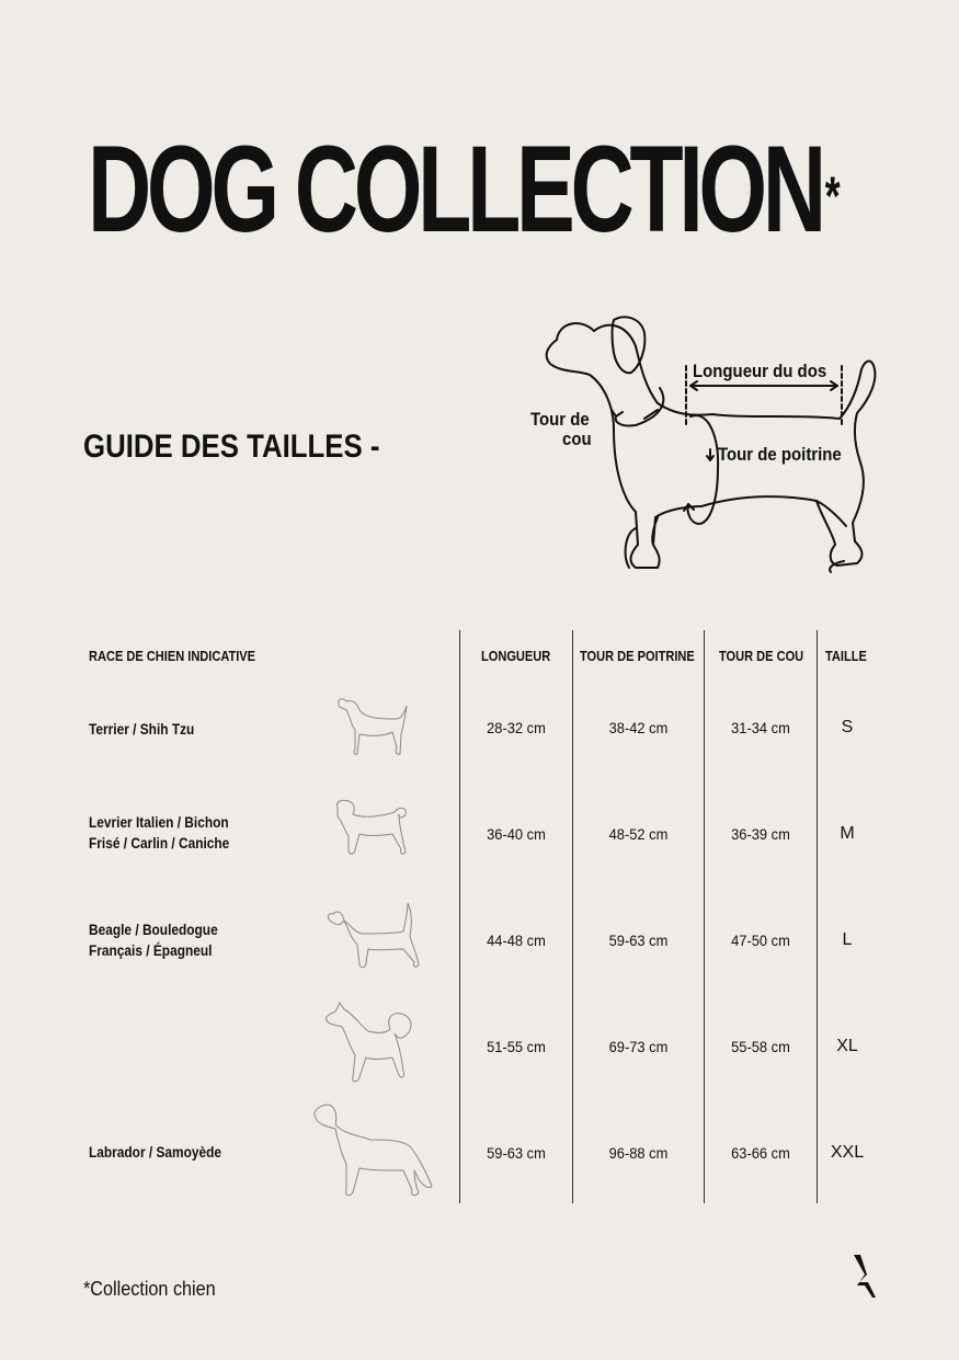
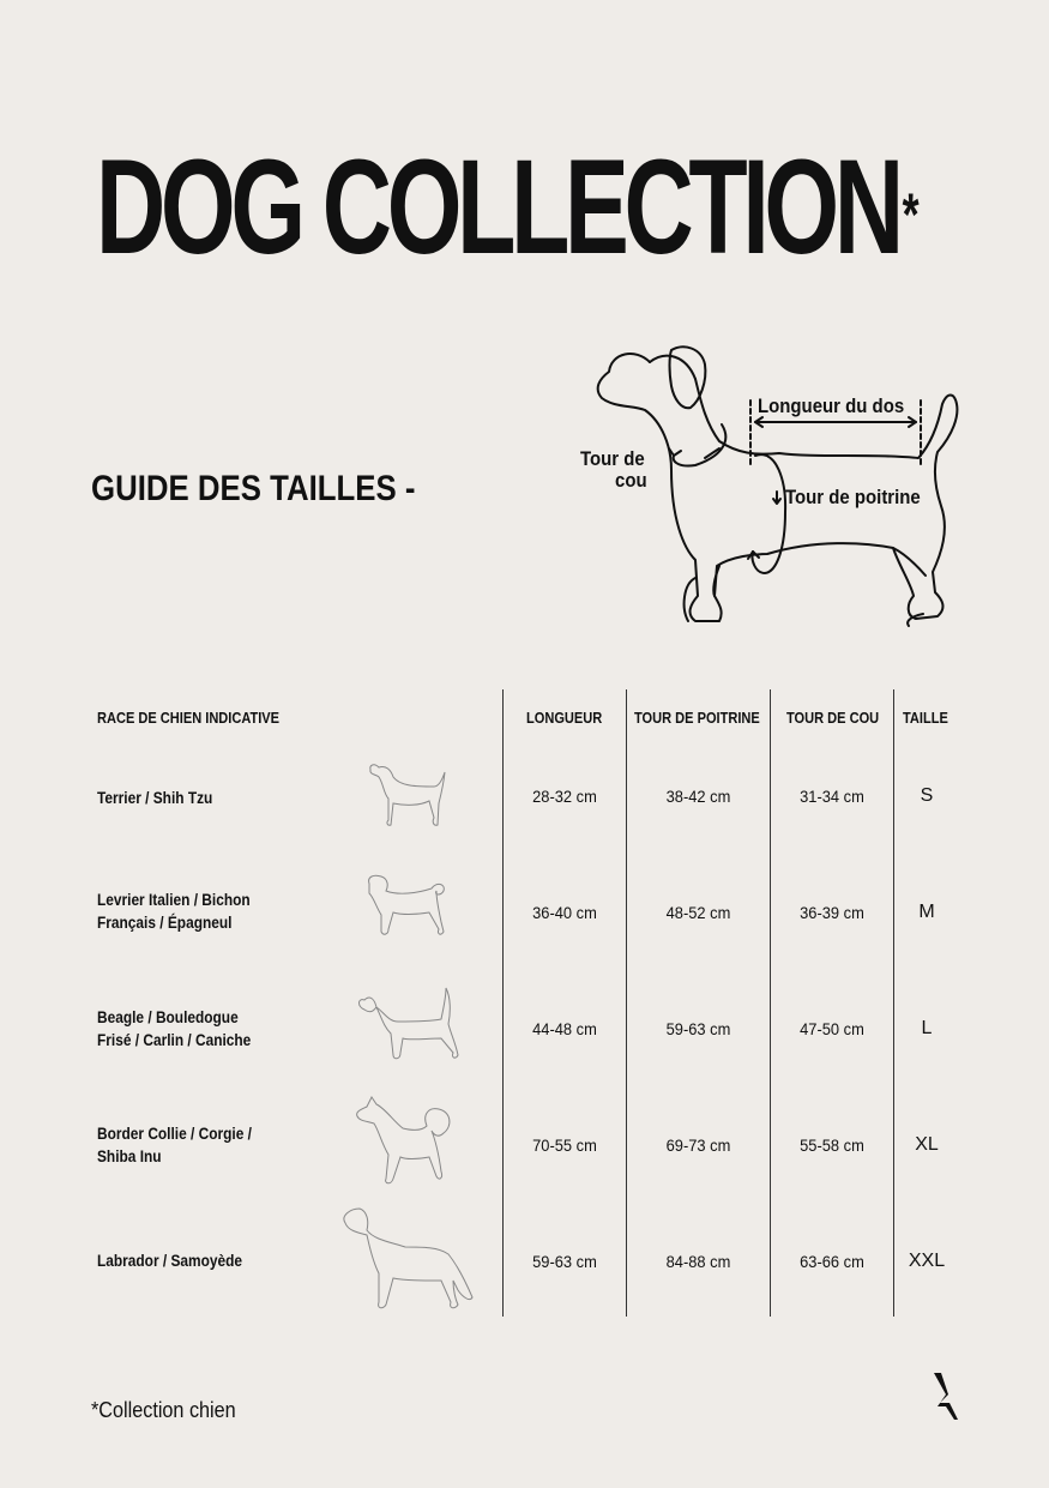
  DOG COLLECTION*
  GUIDE DES TAILLES -
  Longueur du dos
  Tour de
  cou
  Tour de poitrine
  RACE DE CHIEN INDICATIVE
  LONGUEUR
  TOUR DE POITRINE
  TOUR DE COU
  TAILLE
  Terrier / Shih Tzu
  28-32 cm
  38-42 cm
  31-34 cm
  S
  Levrier Italien / Bichon
- Frisé / Carlin / Caniche
+ Français / Épagneul
  36-40 cm
  48-52 cm
  36-39 cm
  M
  Beagle / Bouledogue
- Français / Épagneul
+ Frisé / Carlin / Caniche
  44-48 cm
  59-63 cm
  47-50 cm
  L
+ Border Collie / Corgie /
+ Shiba Inu
- 51-55 cm
+ 70-55 cm
  69-73 cm
  55-58 cm
  XL
  Labrador / Samoyède
  59-63 cm
- 96-88 cm
+ 84-88 cm
  63-66 cm
  XXL
  *Collection chien
